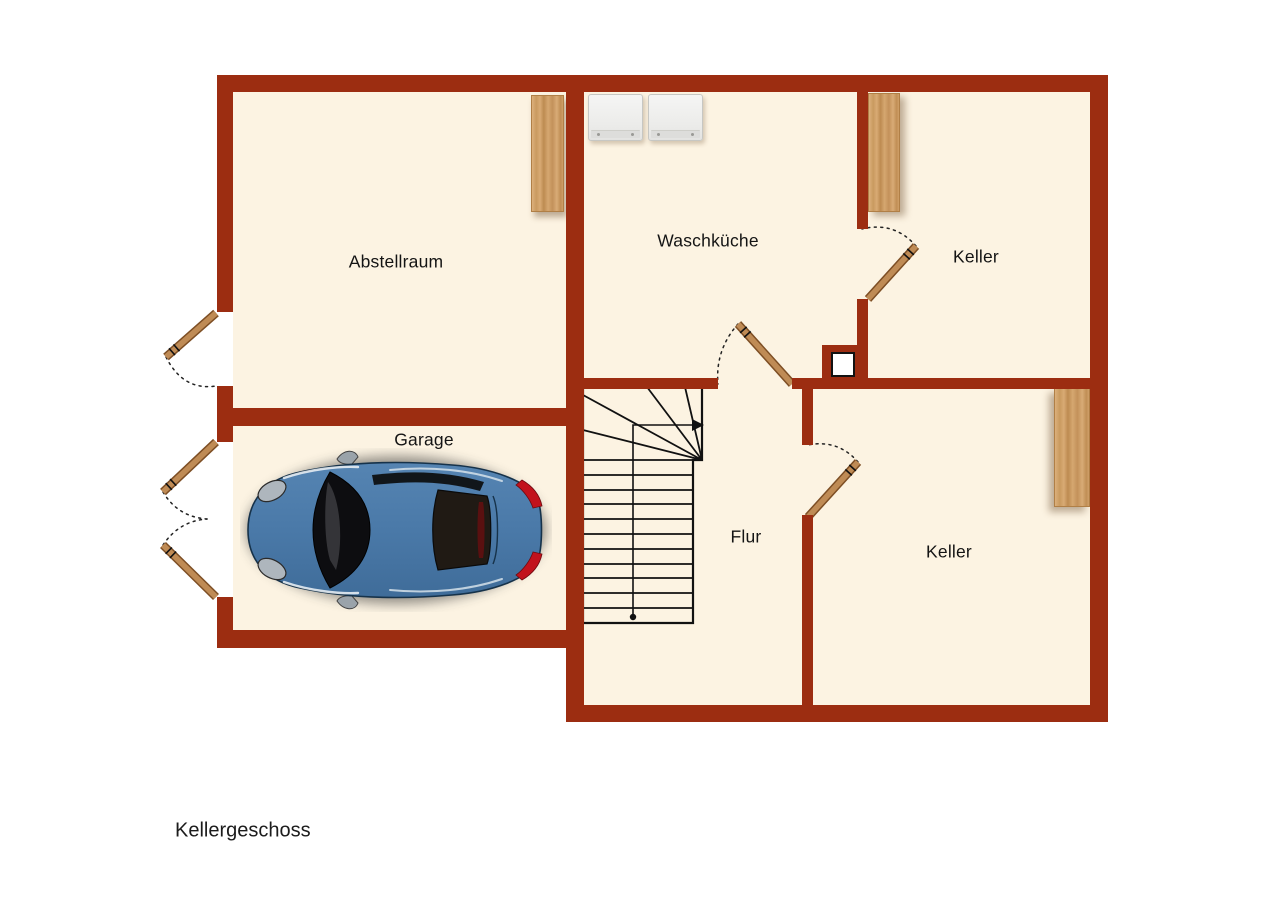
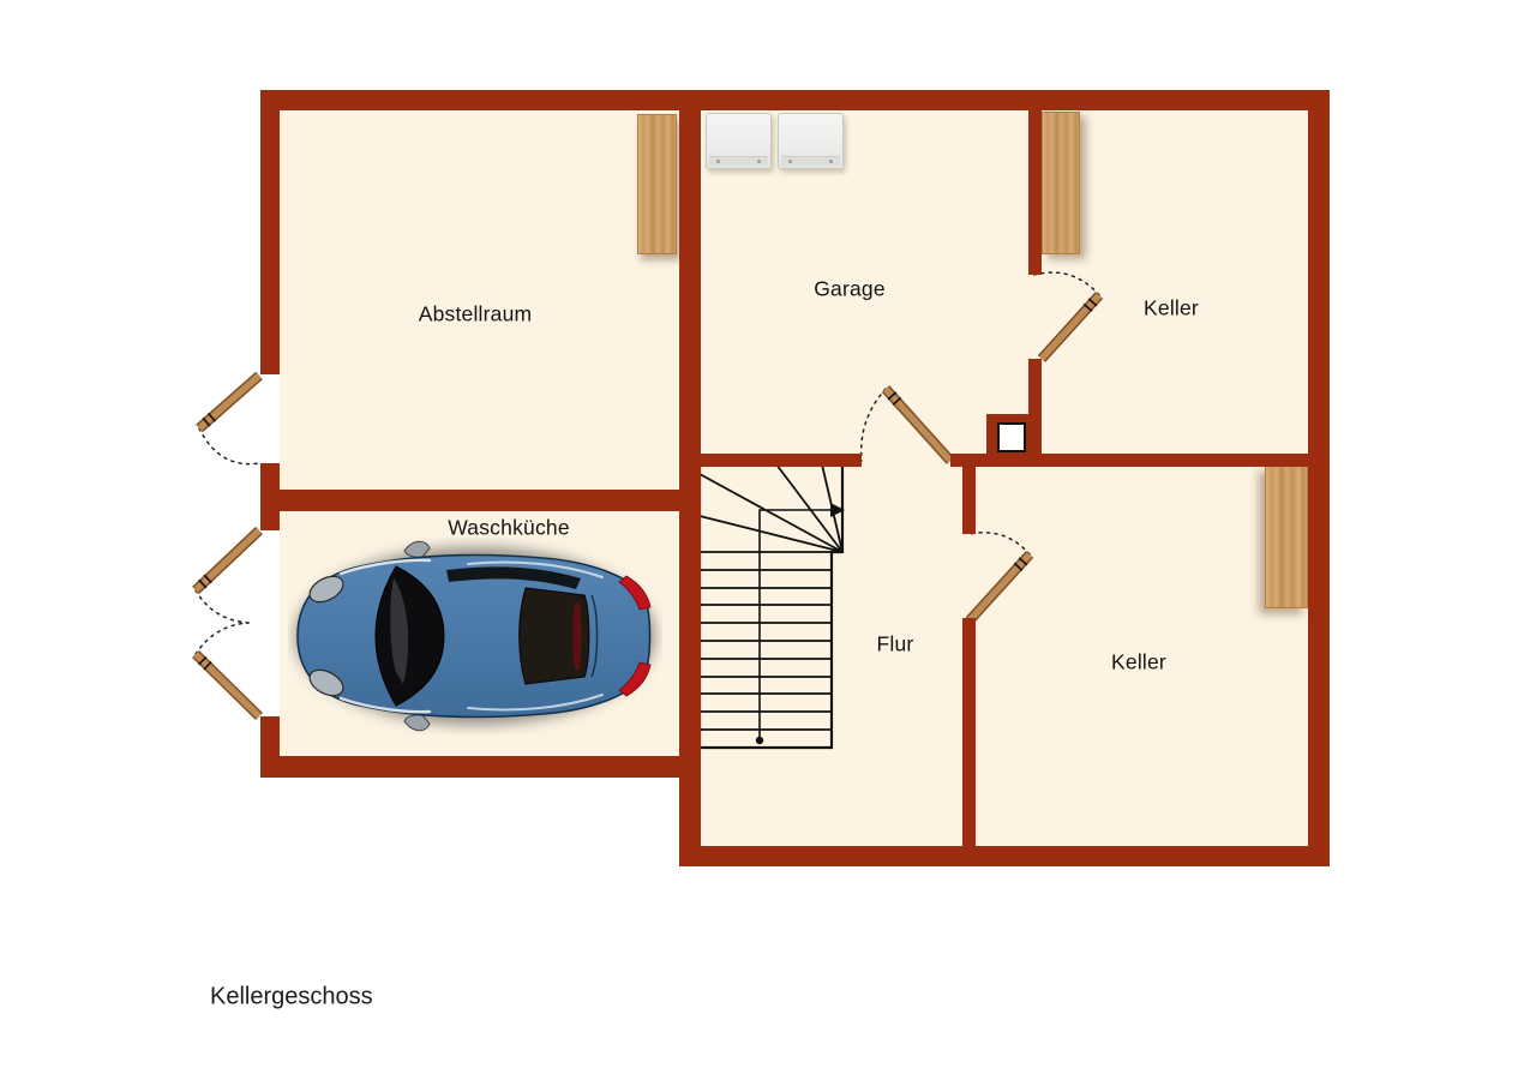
  Abstellraum
- Waschküche
+ Garage
  Keller
- Garage
+ Waschküche
  Flur
  Keller
  Kellergeschoss
